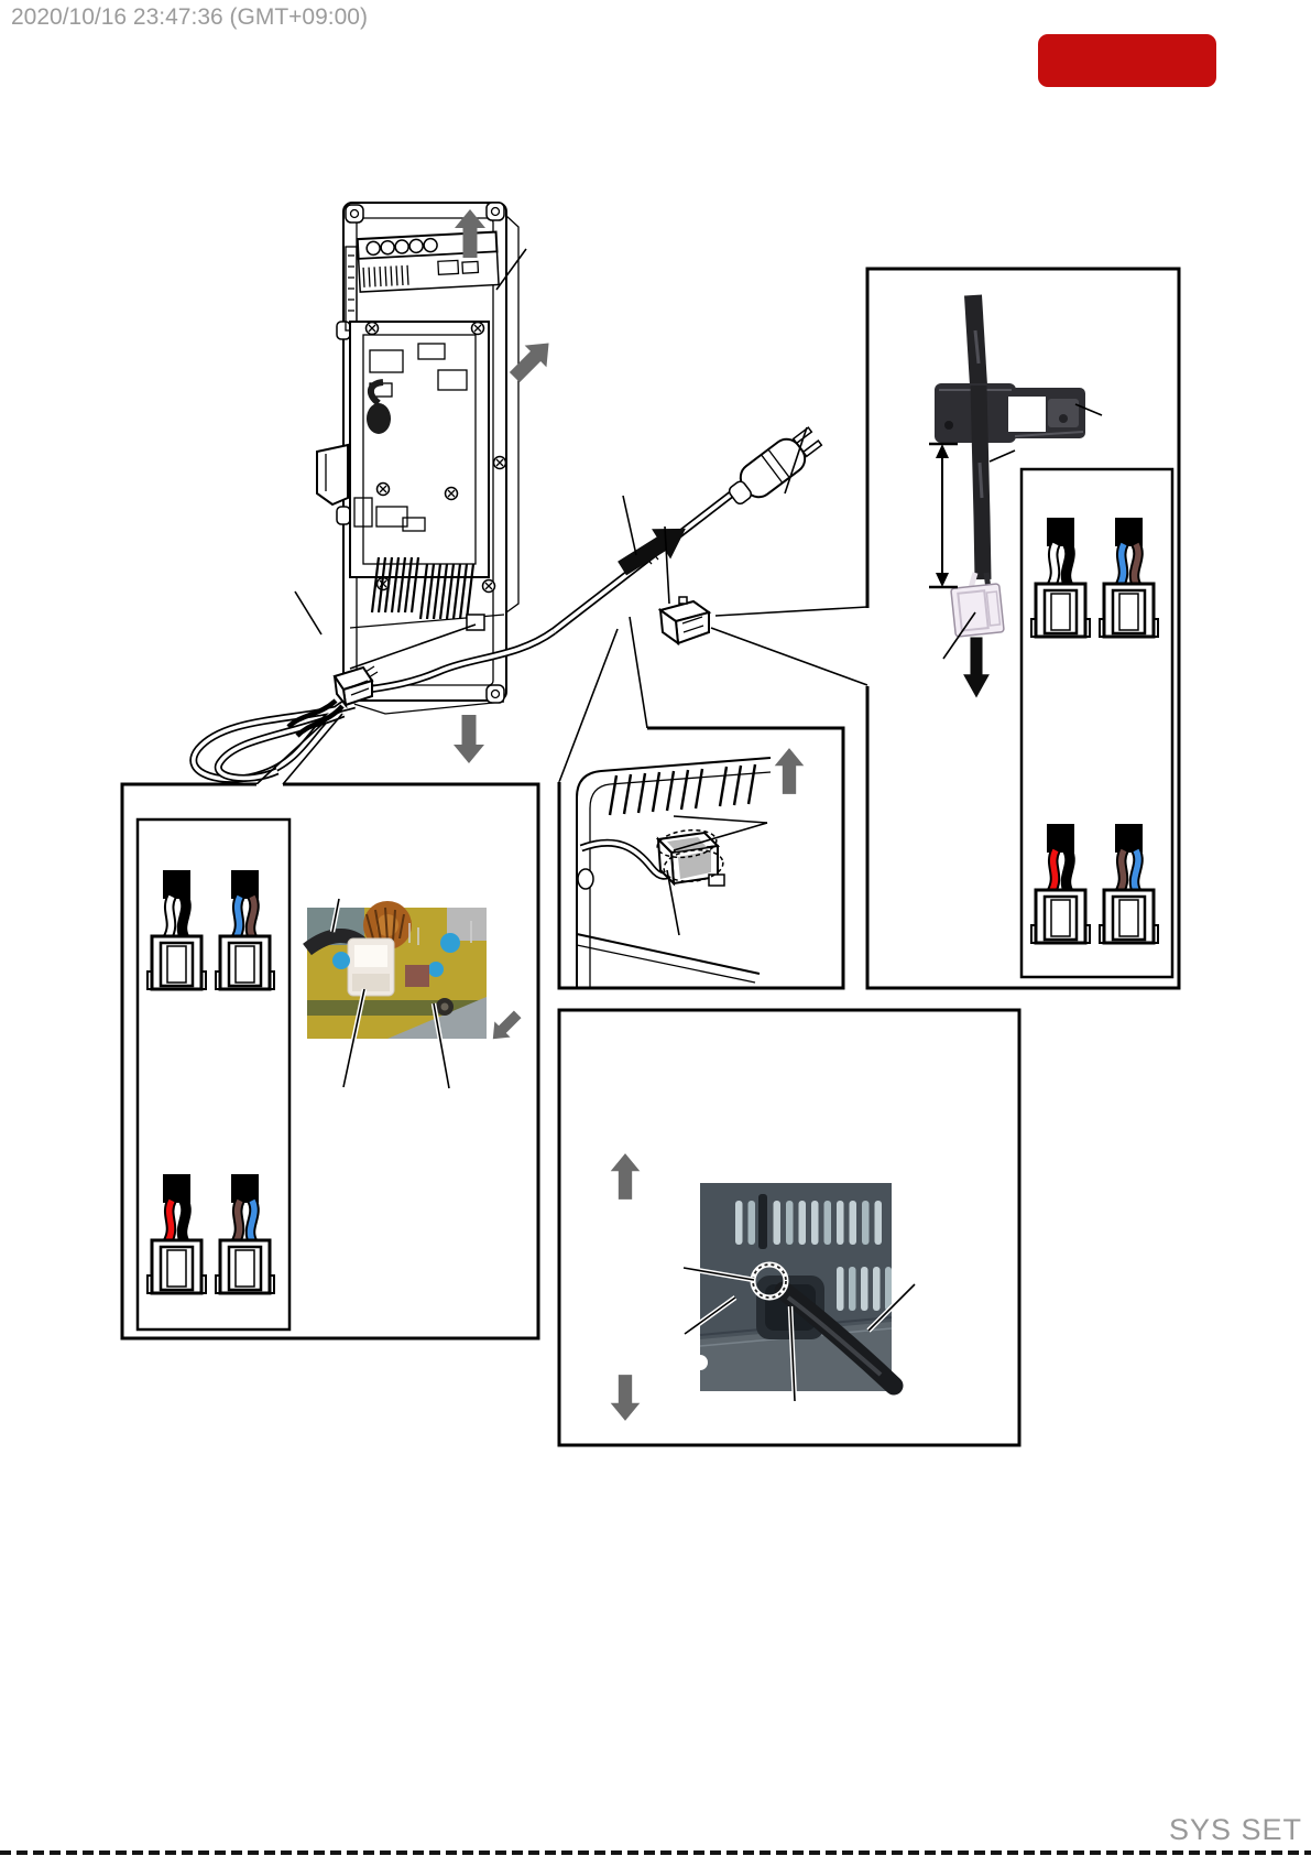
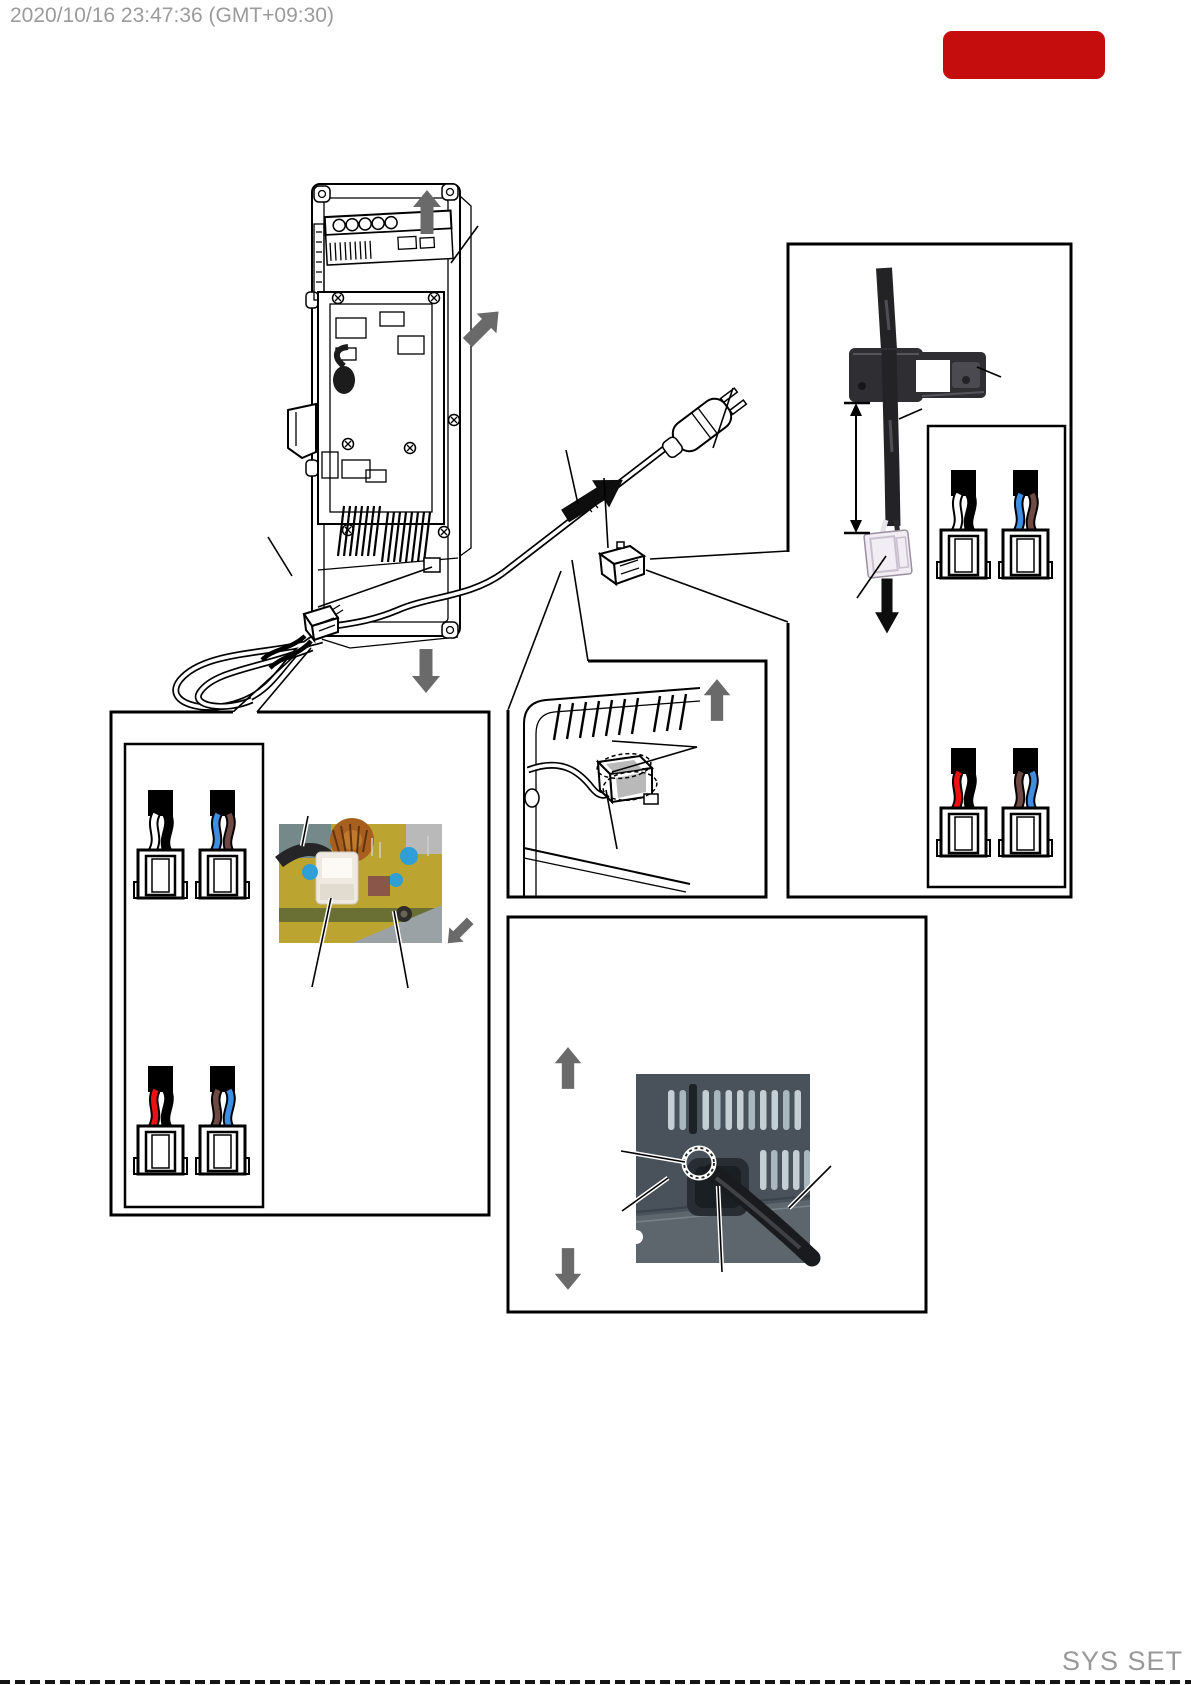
- 2020/10/16 23:47:36 (GMT+09:00)
+ 2020/10/16 23:47:36 (GMT+09:30)
  SYS SET
